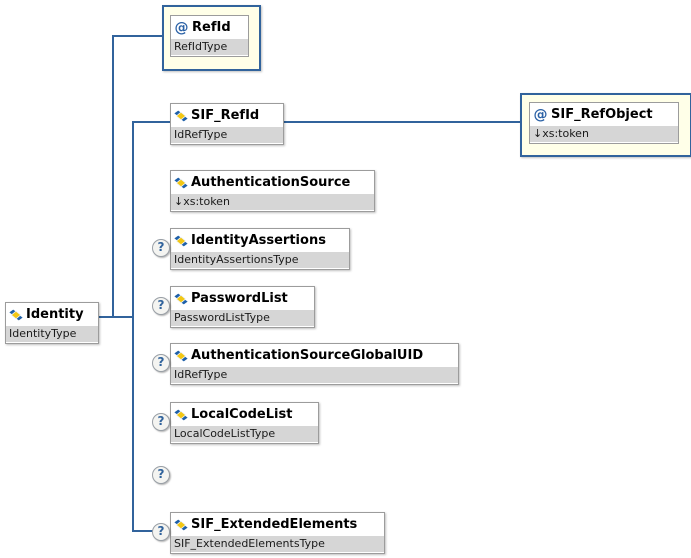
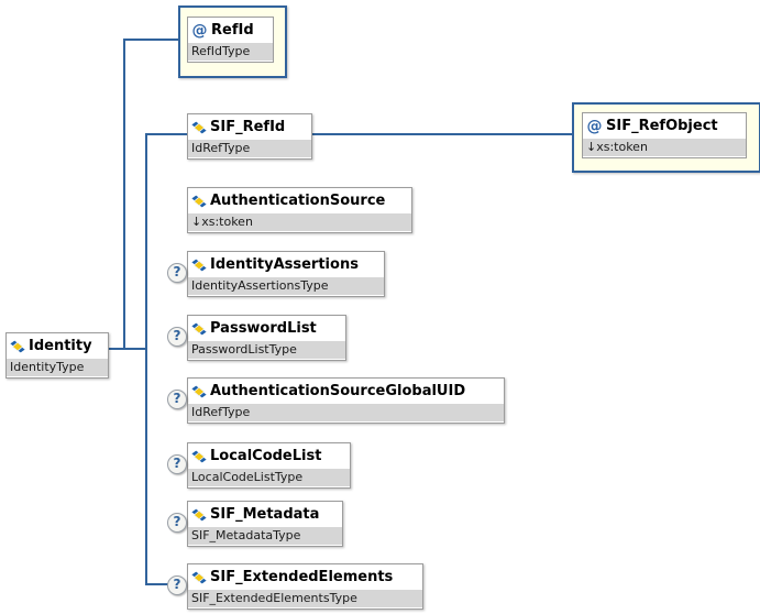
  @
  RefId
  RefIdType
  @
  SIF_RefObject
  ↓xs:token
  Identity
  IdentityType
  SIF_RefId
  IdRefType
  AuthenticationSource
  ↓xs:token
  ?
  IdentityAssertions
  IdentityAssertionsType
  ?
  PasswordList
  PasswordListType
  ?
  AuthenticationSourceGlobalUID
  IdRefType
  ?
  LocalCodeList
  LocalCodeListType
  ?
+ SIF_Metadata
+ SIF_MetadataType
  ?
  SIF_ExtendedElements
  SIF_ExtendedElementsType
